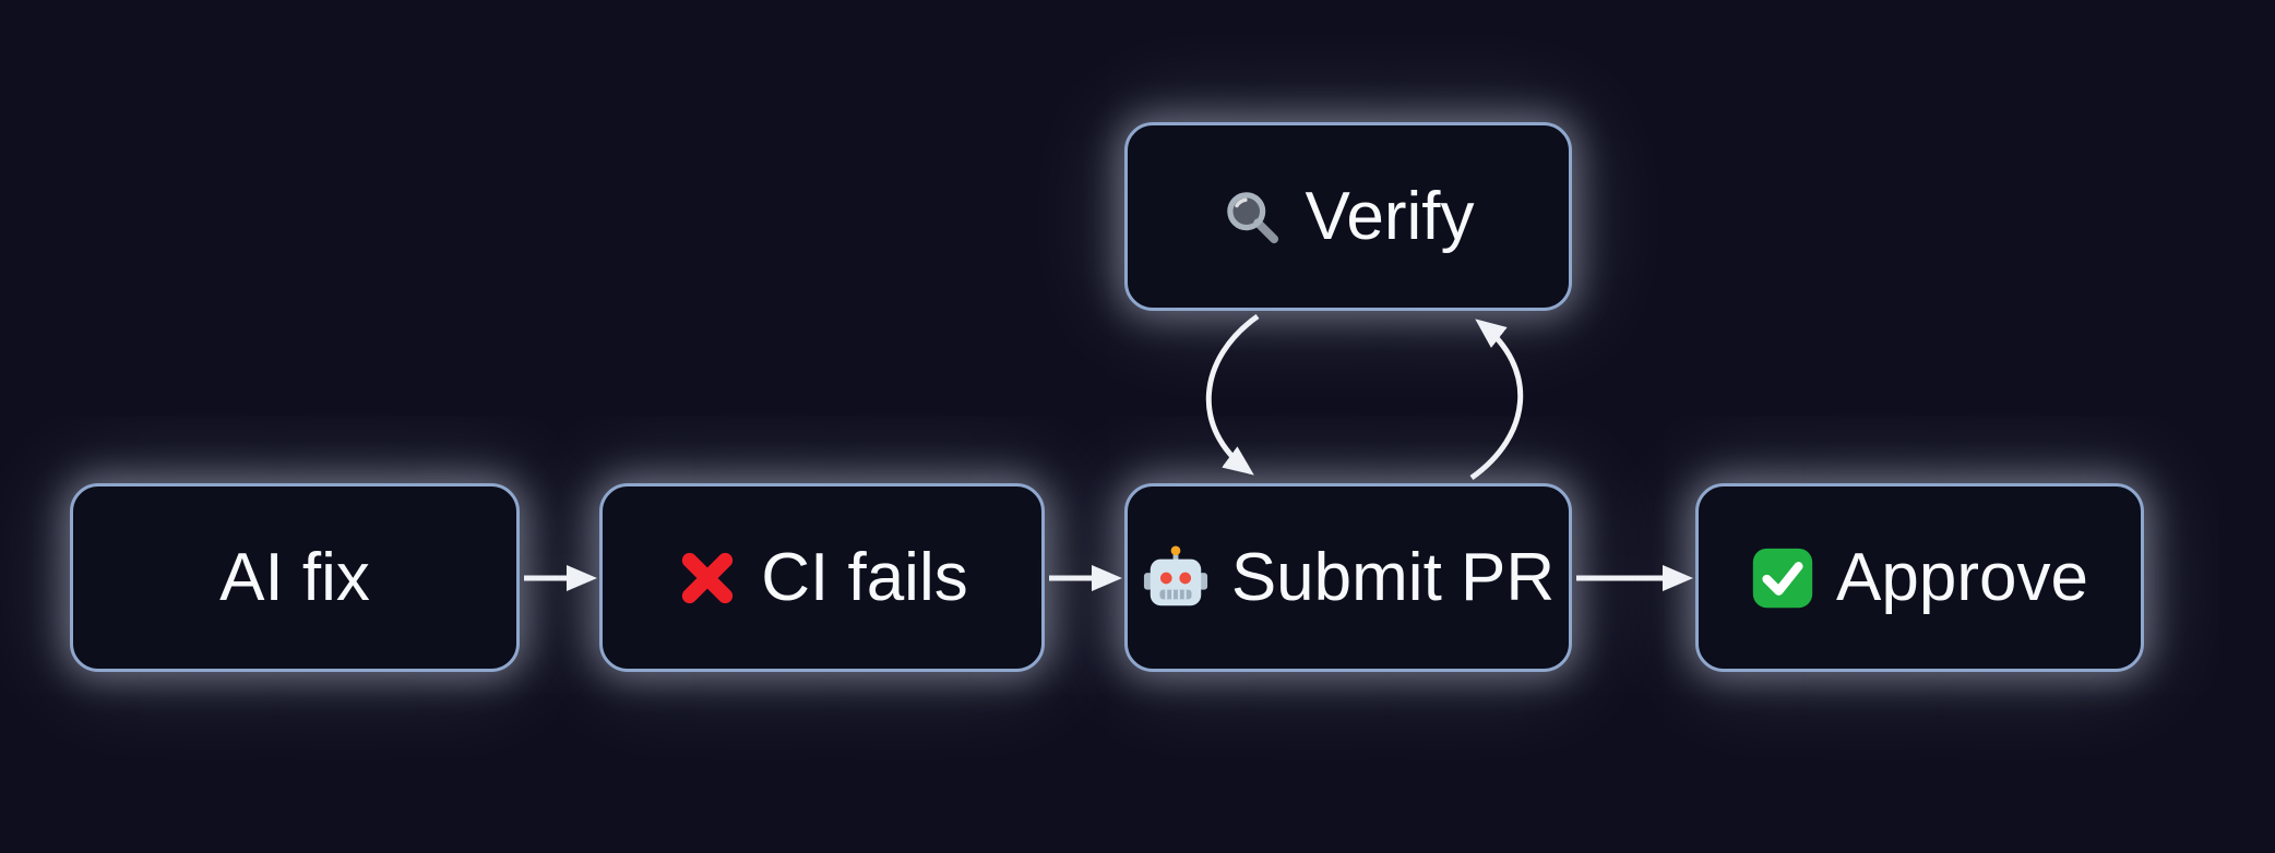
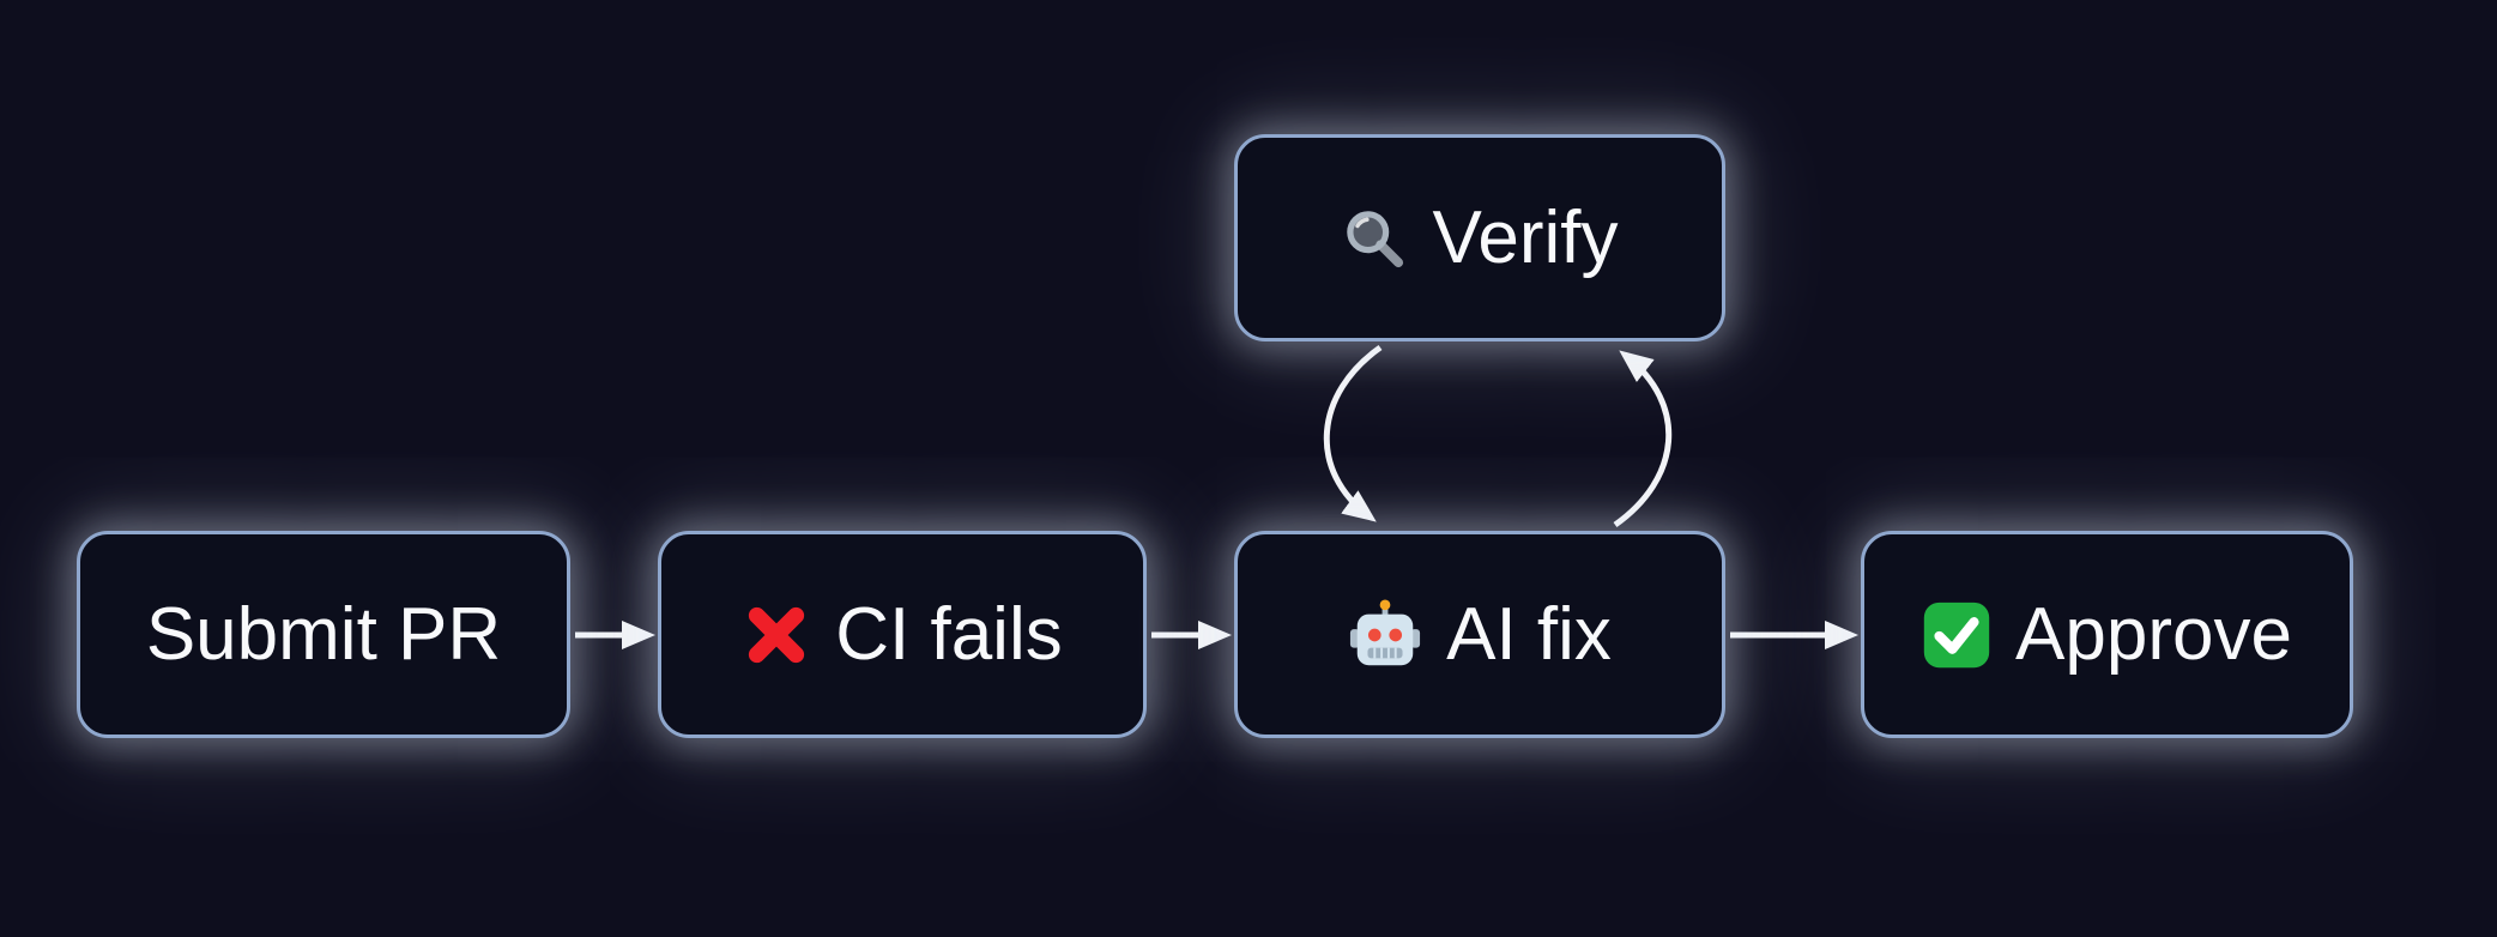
- AI fix
+ Submit PR
  CI fails
- Submit PR
+ AI fix
  Approve
  Verify
